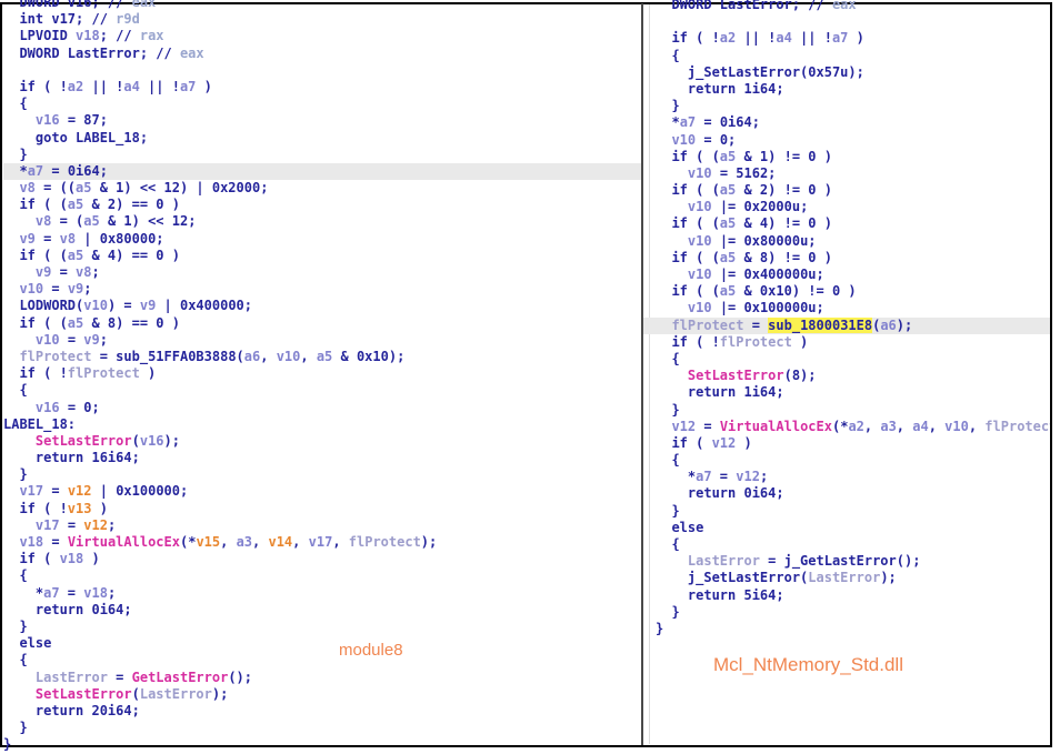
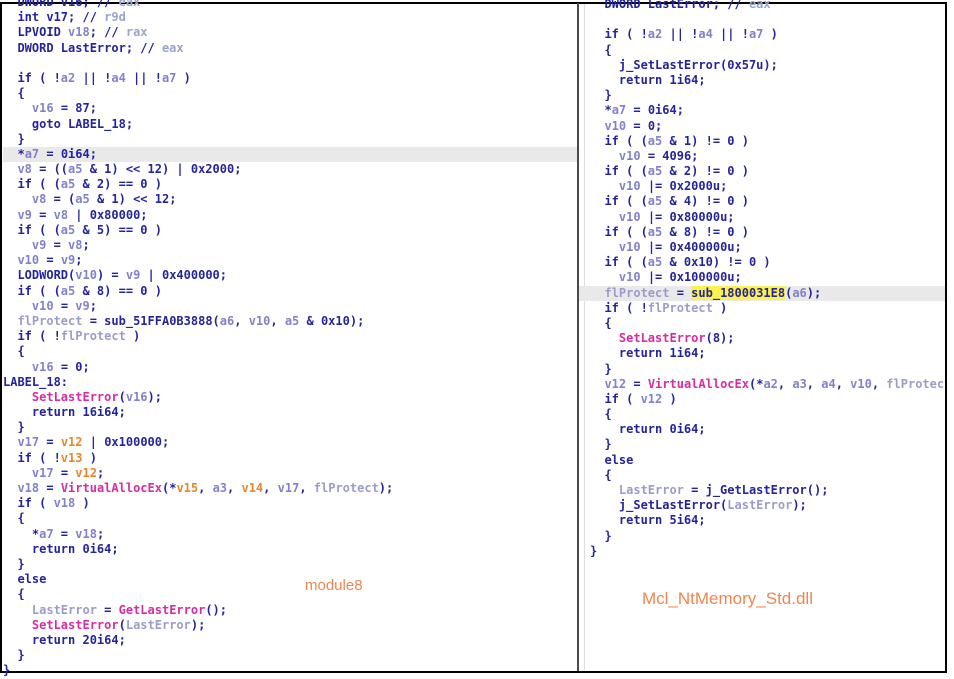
  DWORD v16; // eax
  int v17; // r9d
  LPVOID v18; // rax
  DWORD LastError; // eax
  if ( !a2 || !a4 || !a7 )
  {
  v16 = 87;
  goto LABEL_18;
  }
  *a7 = 0i64;
  v8 = ((a5 & 1) << 12) | 0x2000;
  if ( (a5 & 2) == 0 )
  v8 = (a5 & 1) << 12;
  v9 = v8 | 0x80000;
- if ( (a5 & 4) == 0 )
+ if ( (a5 & 5) == 0 )
  v9 = v8;
  v10 = v9;
  LODWORD(v10) = v9 | 0x400000;
  if ( (a5 & 8) == 0 )
  v10 = v9;
  flProtect = sub_51FFA0B3888(a6, v10, a5 & 0x10);
  if ( !flProtect )
  {
  v16 = 0;
  LABEL_18:
  SetLastError(v16);
  return 16i64;
  }
  v17 = v12 | 0x100000;
  if ( !v13 )
  v17 = v12;
  v18 = VirtualAllocEx(*v15, a3, v14, v17, flProtect);
  if ( v18 )
  {
  *a7 = v18;
  return 0i64;
  }
  else
  {
  LastError = GetLastError();
  SetLastError(LastError);
  return 20i64;
  }
  }
  DWORD LastError; // eax
  if ( !a2 || !a4 || !a7 )
  {
  j_SetLastError(0x57u);
  return 1i64;
  }
  *a7 = 0i64;
  v10 = 0;
  if ( (a5 & 1) != 0 )
- v10 = 5162;
+ v10 = 4096;
  if ( (a5 & 2) != 0 )
  v10 |= 0x2000u;
  if ( (a5 & 4) != 0 )
  v10 |= 0x80000u;
  if ( (a5 & 8) != 0 )
  v10 |= 0x400000u;
  if ( (a5 & 0x10) != 0 )
  v10 |= 0x100000u;
  flProtect = sub_1800031E8(a6);
  if ( !flProtect )
  {
  SetLastError(8);
  return 1i64;
  }
  v12 = VirtualAllocEx(*a2, a3, a4, v10, flProtec
  if ( v12 )
  {
- *a7 = v12;
  return 0i64;
  }
  else
  {
  LastError = j_GetLastError();
  j_SetLastError(LastError);
  return 5i64;
  }
  }
  module8
  Mcl_NtMemory_Std.dll
